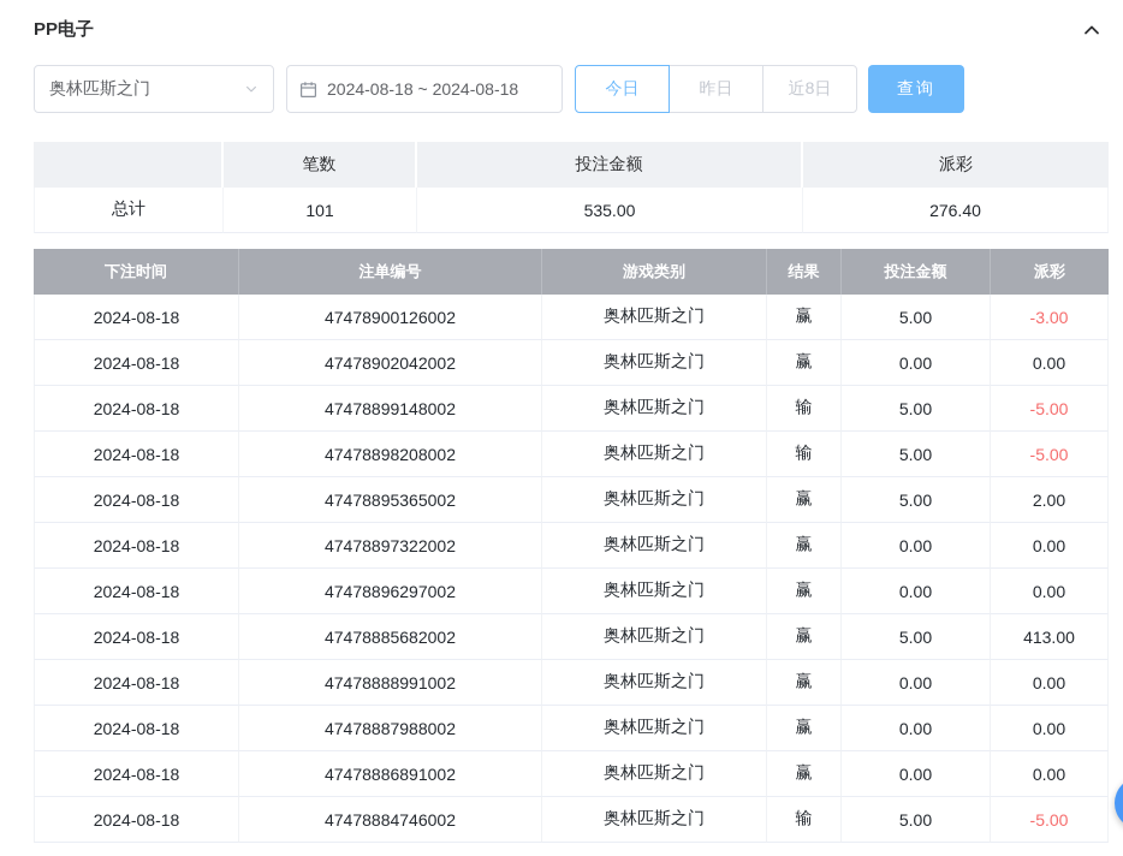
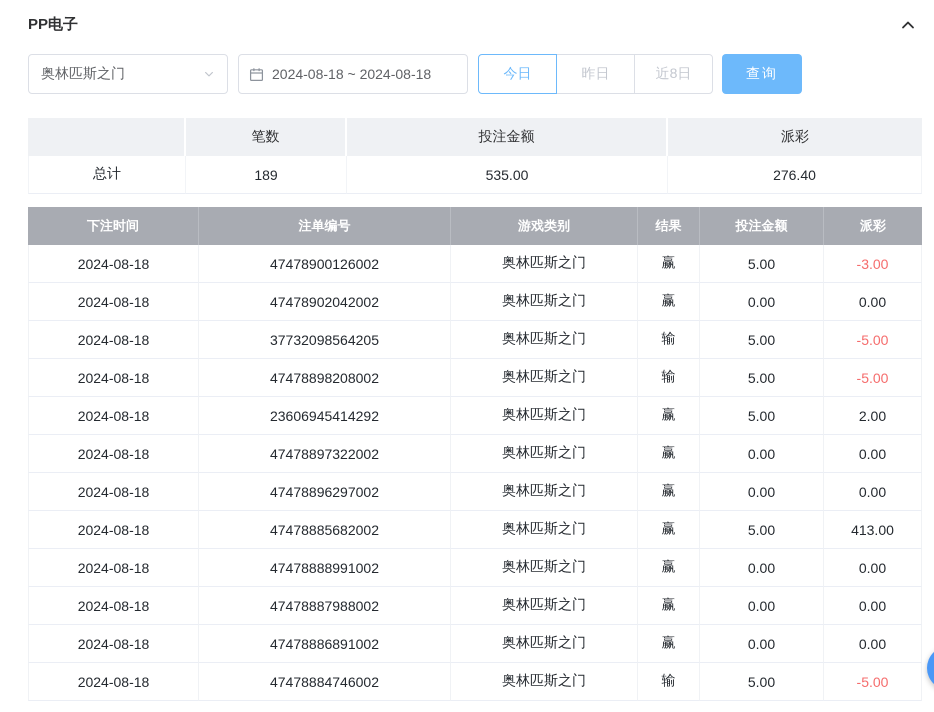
  PP电子
  奥林匹斯之门
  2024-08-18 ~ 2024-08-18
  今日
  昨日
  近8日
  查询
  	笔数	投注金额	派彩
- 总计	101	535.00	276.40
+ 总计	189	535.00	276.40
  下注时间	注单编号	游戏类别	结果	投注金额	派彩
  2024-08-18	47478900126002	奥林匹斯之门	赢	5.00	-3.00
  2024-08-18	47478902042002	奥林匹斯之门	赢	0.00	0.00
- 2024-08-18	47478899148002	奥林匹斯之门	输	5.00	-5.00
+ 2024-08-18	37732098564205	奥林匹斯之门	输	5.00	-5.00
  2024-08-18	47478898208002	奥林匹斯之门	输	5.00	-5.00
- 2024-08-18	47478895365002	奥林匹斯之门	赢	5.00	2.00
+ 2024-08-18	23606945414292	奥林匹斯之门	赢	5.00	2.00
  2024-08-18	47478897322002	奥林匹斯之门	赢	0.00	0.00
  2024-08-18	47478896297002	奥林匹斯之门	赢	0.00	0.00
  2024-08-18	47478885682002	奥林匹斯之门	赢	5.00	413.00
  2024-08-18	47478888991002	奥林匹斯之门	赢	0.00	0.00
  2024-08-18	47478887988002	奥林匹斯之门	赢	0.00	0.00
  2024-08-18	47478886891002	奥林匹斯之门	赢	0.00	0.00
  2024-08-18	47478884746002	奥林匹斯之门	输	5.00	-5.00
